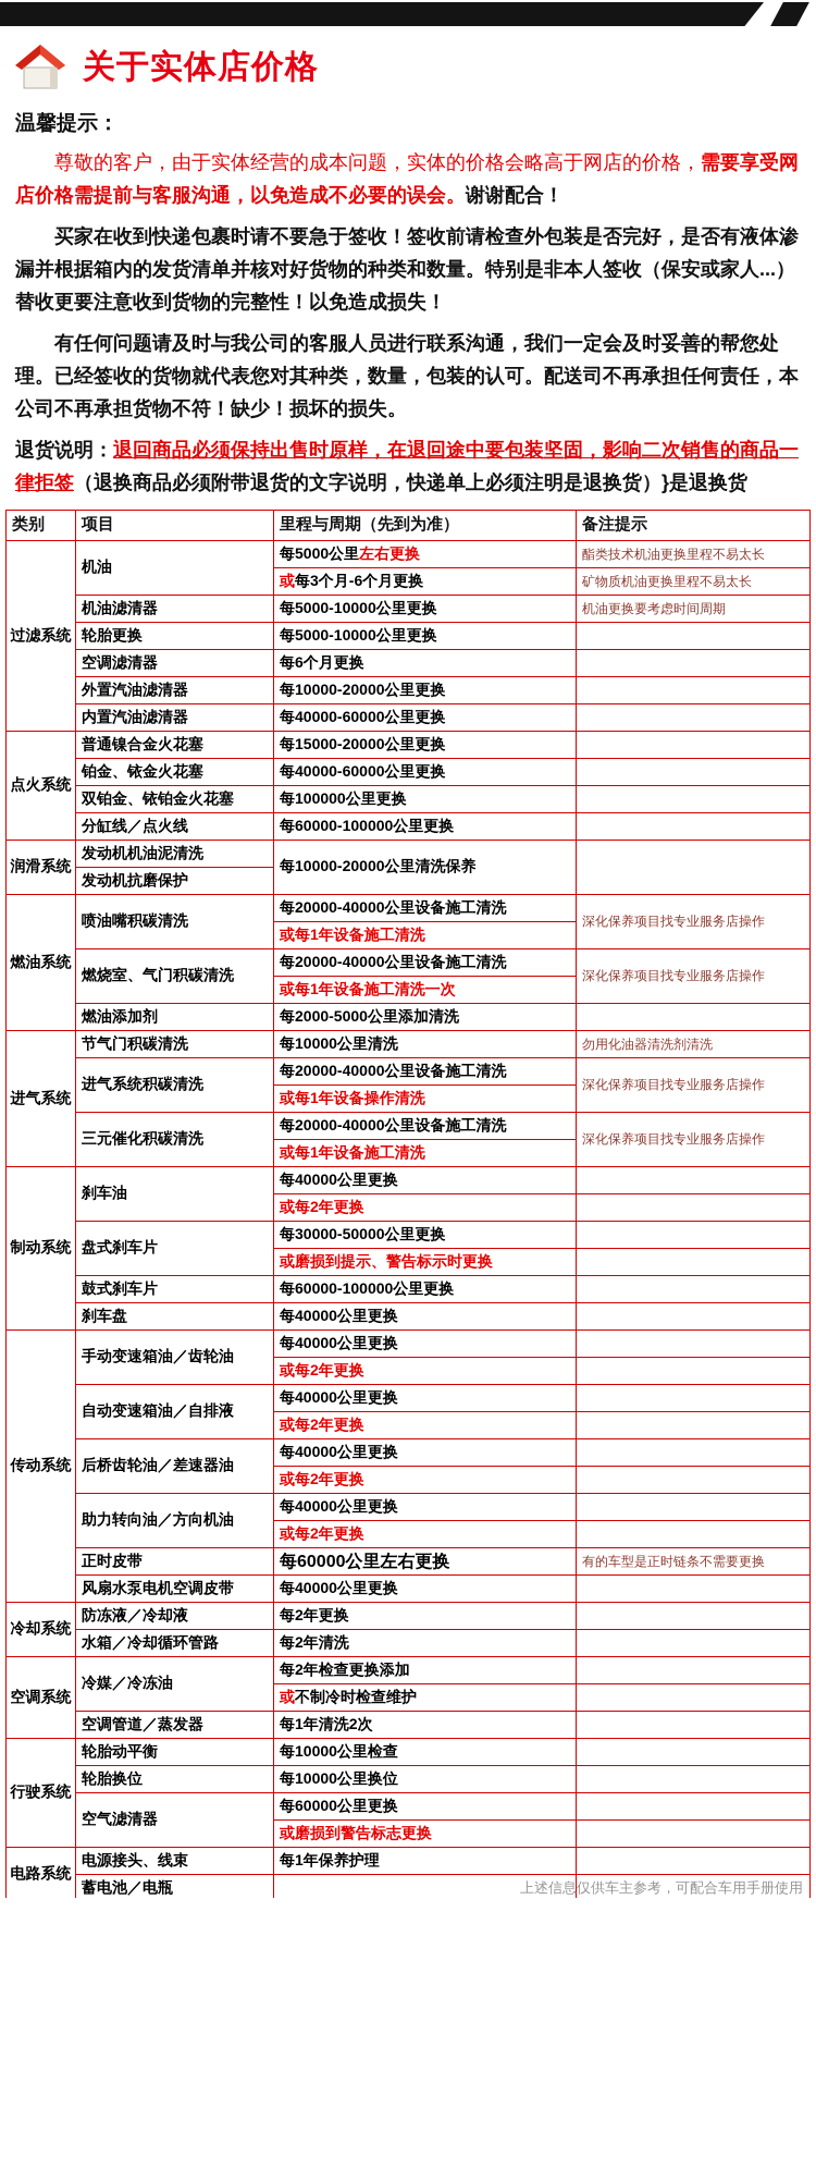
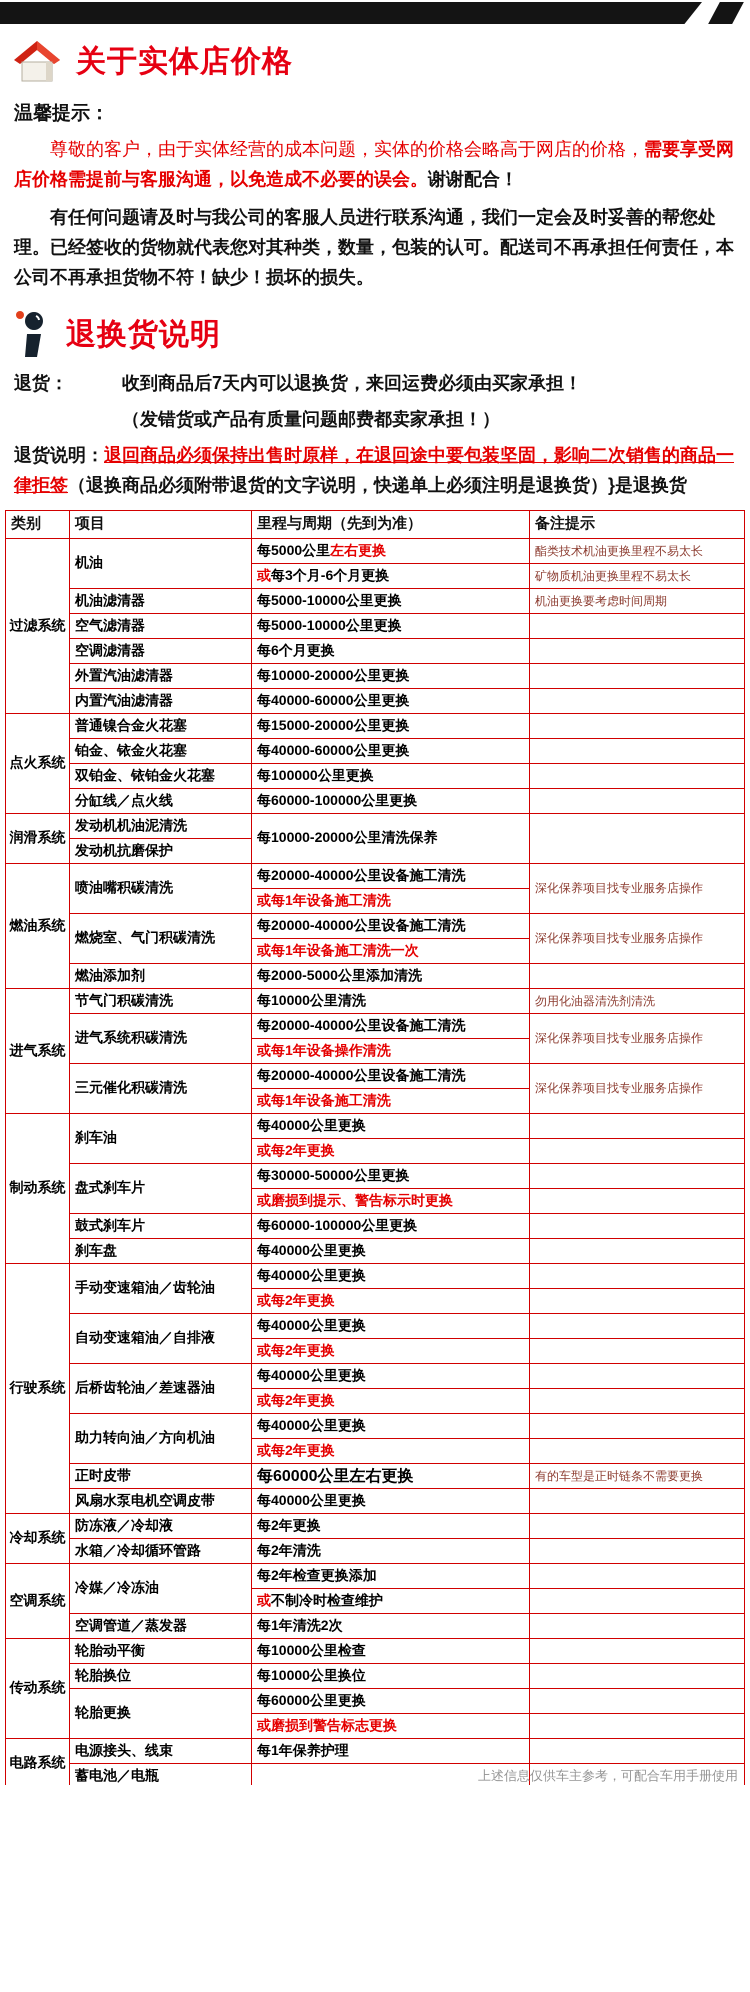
  关于实体店价格
  温馨提示：
  尊敬的客户，由于实体经营的成本问题，实体的价格会略高于网店的价格，需要享受网店价格需提前与客服沟通，以免造成不必要的误会。谢谢配合！
- 买家在收到快递包裹时请不要急于签收！签收前请检查外包装是否完好，是否有液体渗漏并根据箱内的发货清单并核对好货物的种类和数量。特别是非本人签收（保安或家人...）替收更要注意收到货物的完整性！以免造成损失！
  有任何问题请及时与我公司的客服人员进行联系沟通，我们一定会及时妥善的帮您处理。已经签收的货物就代表您对其种类，数量，包装的认可。配送司不再承担任何责任，本公司不再承担货物不符！缺少！损坏的损失。
+ 退换货说明
+ 退货： 收到商品后7天内可以退换货，来回运费必须由买家承担！
+ （发错货或产品有质量问题邮费都卖家承担！）
  退货说明：退回商品必须保持出售时原样，在退回途中要包装坚固，影响二次销售的商品一律拒签（退换商品必须附带退货的文字说明，快递单上必须注明是退换货）}是退换货
  类别	项目	里程与周期（先到为准）	备注提示
  过滤系统	机油	每5000公里左右更换	酯类技术机油更换里程不易太长
  或每3个月-6个月更换	矿物质机油更换里程不易太长
  机油滤清器	每5000-10000公里更换	机油更换要考虑时间周期
- 轮胎更换	每5000-10000公里更换
+ 空气滤清器	每5000-10000公里更换
  空调滤清器	每6个月更换
  外置汽油滤清器	每10000-20000公里更换
  内置汽油滤清器	每40000-60000公里更换
  点火系统	普通镍合金火花塞	每15000-20000公里更换
  铂金、铱金火花塞	每40000-60000公里更换
  双铂金、铱铂金火花塞	每100000公里更换
  分缸线／点火线	每60000-100000公里更换
  润滑系统	发动机机油泥清洗	每10000-20000公里清洗保养
  发动机抗磨保护
  燃油系统	喷油嘴积碳清洗	每20000-40000公里设备施工清洗	深化保养项目找专业服务店操作
  或每1年设备施工清洗
  燃烧室、气门积碳清洗	每20000-40000公里设备施工清洗	深化保养项目找专业服务店操作
  或每1年设备施工清洗一次
  燃油添加剂	每2000-5000公里添加清洗
  进气系统	节气门积碳清洗	每10000公里清洗	勿用化油器清洗剂清洗
  进气系统积碳清洗	每20000-40000公里设备施工清洗	深化保养项目找专业服务店操作
  或每1年设备操作清洗
  三元催化积碳清洗	每20000-40000公里设备施工清洗	深化保养项目找专业服务店操作
  或每1年设备施工清洗
  制动系统	刹车油	每40000公里更换
  或每2年更换
  盘式刹车片	每30000-50000公里更换
  或磨损到提示、警告标示时更换
  鼓式刹车片	每60000-100000公里更换
  刹车盘	每40000公里更换
- 传动系统	手动变速箱油／齿轮油	每40000公里更换
+ 行驶系统	手动变速箱油／齿轮油	每40000公里更换
  或每2年更换
  自动变速箱油／自排液	每40000公里更换
  或每2年更换
  后桥齿轮油／差速器油	每40000公里更换
  或每2年更换
  助力转向油／方向机油	每40000公里更换
  或每2年更换
  正时皮带	每60000公里左右更换	有的车型是正时链条不需要更换
  风扇水泵电机空调皮带	每40000公里更换
  冷却系统	防冻液／冷却液	每2年更换
  水箱／冷却循环管路	每2年清洗
  空调系统	冷媒／冷冻油	每2年检查更换添加
  或不制冷时检查维护
  空调管道／蒸发器	每1年清洗2次
- 行驶系统	轮胎动平衡	每10000公里检查
+ 传动系统	轮胎动平衡	每10000公里检查
  轮胎换位	每10000公里换位
- 空气滤清器	每60000公里更换
+ 轮胎更换	每60000公里更换
  或磨损到警告标志更换
  电路系统	电源接头、线束	每1年保养护理
  蓄电池／电瓶
  上述信息仅供车主参考，可配合车用手册使用
